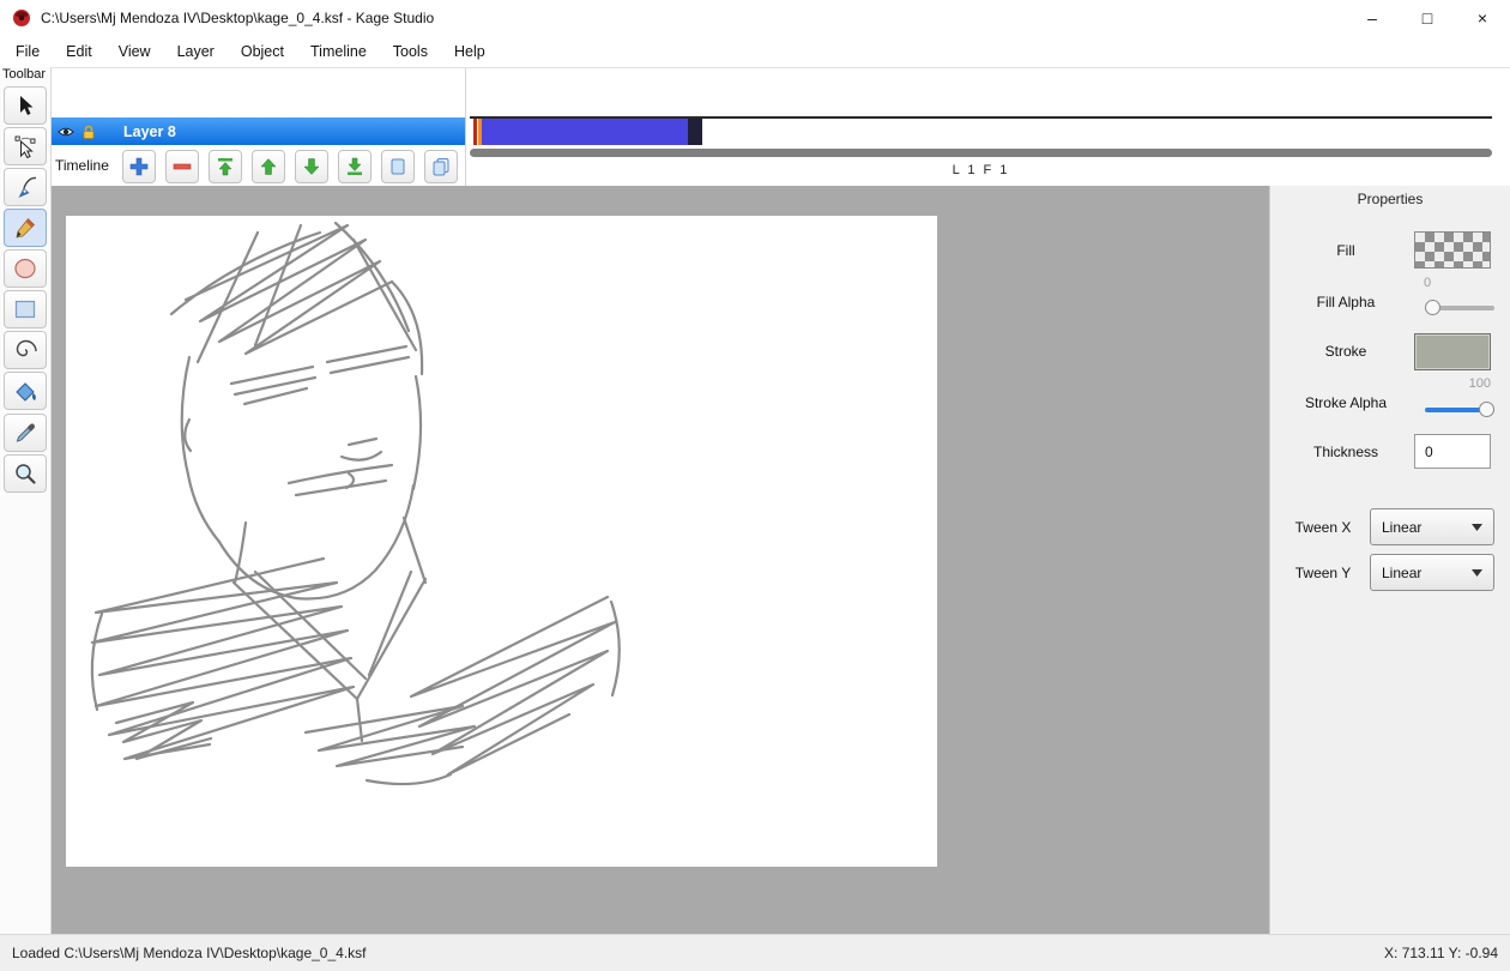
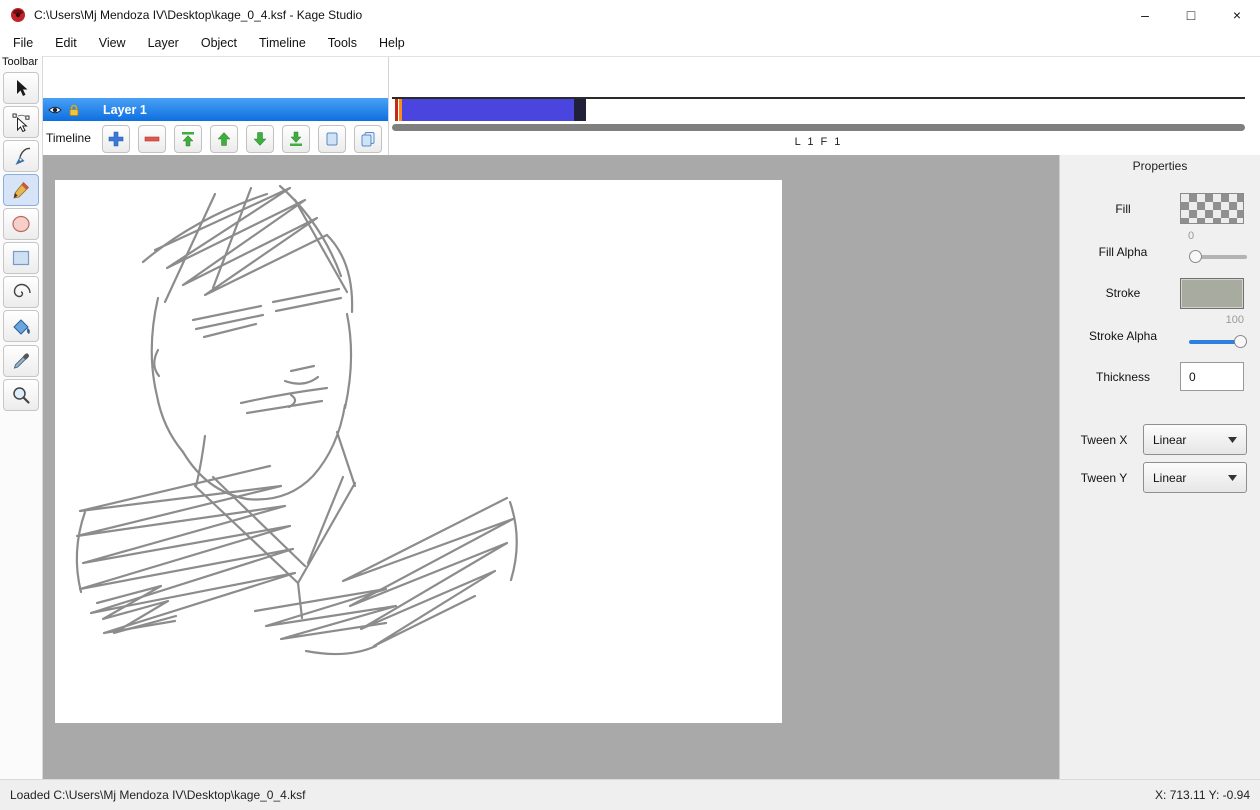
  C:\Users\Mj Mendoza IV\Desktop\kage_0_4.ksf - Kage Studio
  –
  □
  ×
  File
  Edit
  View
  Layer
  Object
  Timeline
  Tools
  Help
- Layer 8
+ Layer 1
  L 1 F 1
  Timeline
  Toolbar
  Properties
  Fill
  0
  Fill Alpha
  Stroke
  100
  Stroke Alpha
  Thickness
  0
  Tween X
  Linear
  Tween Y
  Linear
  Loaded C:\Users\Mj Mendoza IV\Desktop\kage_0_4.ksf
  X: 713.11 Y: -0.94
